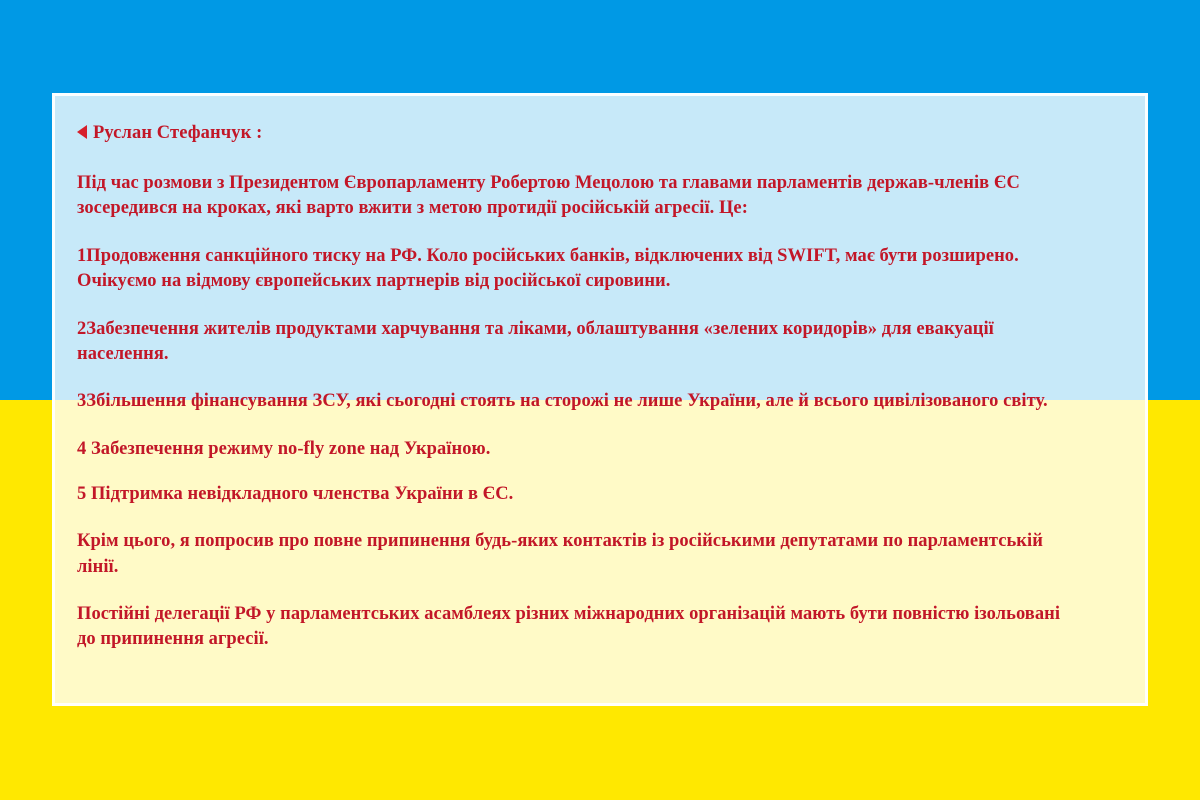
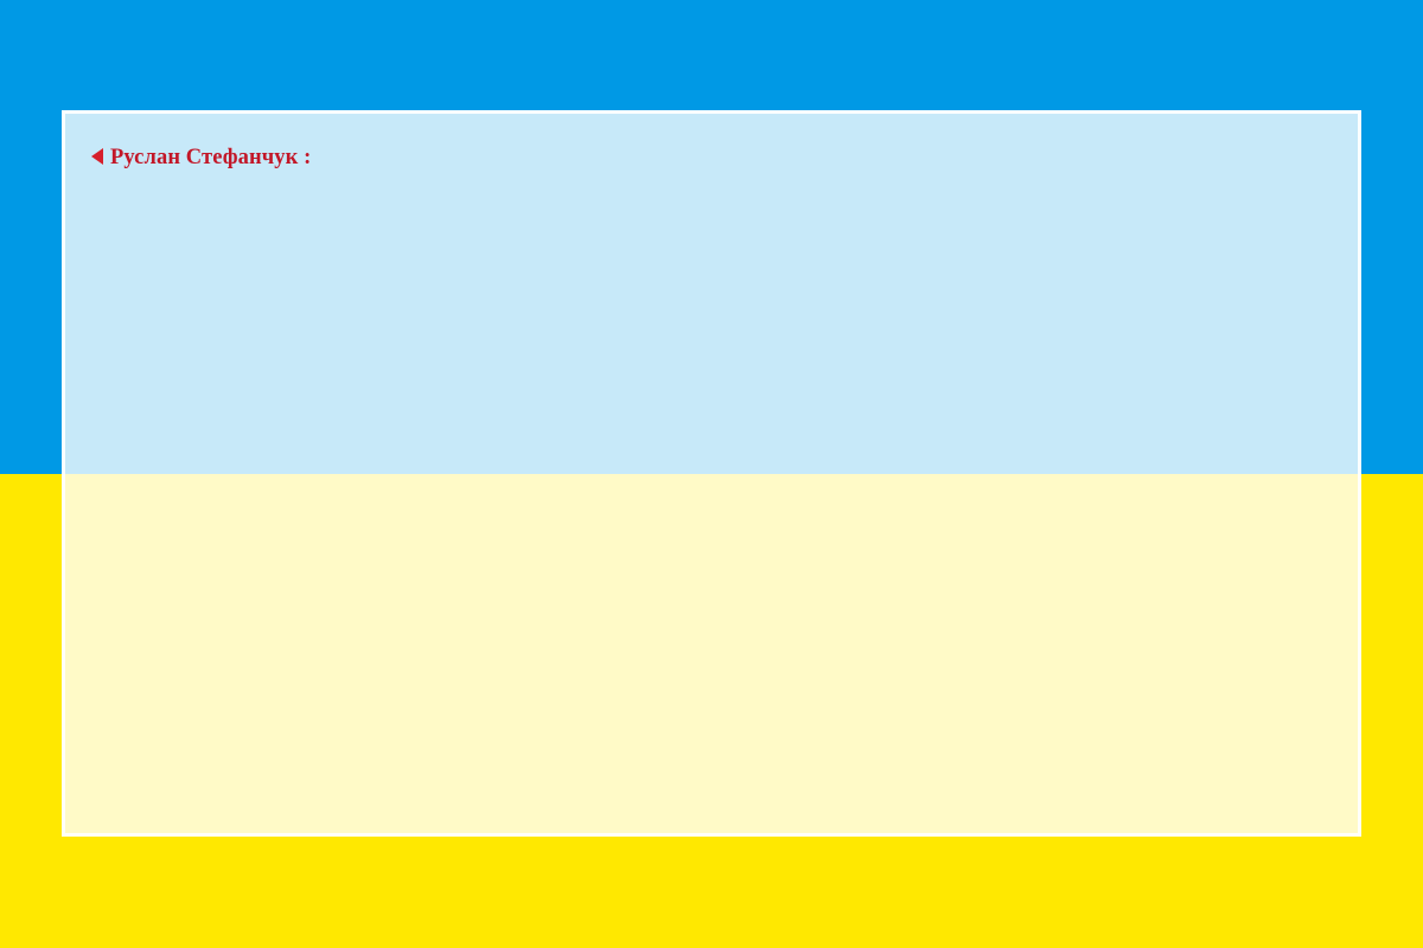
  Руслан Стефанчук :
- Під час розмови з Президентом Європарламенту Робертою Мецолою та главами парламентів держав-членів ЄС зосередився на кроках, які варто вжити з метою протидії російській агресії. Це:
- 1Продовження санкційного тиску на РФ. Коло російських банків, відключених від SWIFT, має бути розширено. Очікуємо на відмову європейських партнерів від російської сировини.
- 2Забезпечення жителів продуктами харчування та ліками, облаштування «зелених коридорів» для евакуації населення.
- 3Збільшення фінансування ЗСУ, які сьогодні стоять на сторожі не лише України, але й всього цивілізованого світу.
- 4 Забезпечення режиму no-fly zone над Україною.
- 5 Підтримка невідкладного членства України в ЄС.
- Крім цього, я попросив про повне припинення будь-яких контактів із російськими депутатами по парламентській лінії.
- Постійні делегації РФ у парламентських асамблеях різних міжнародних організацій мають бути повністю ізольовані до припинення агресії.
